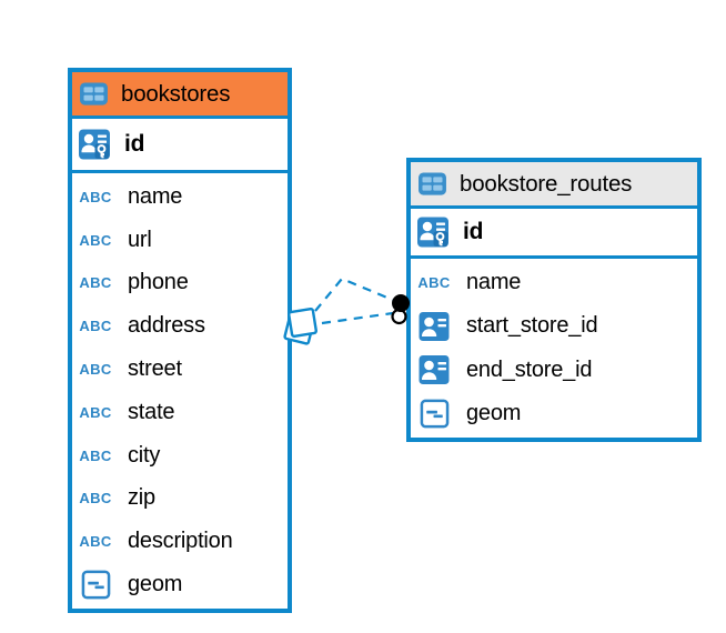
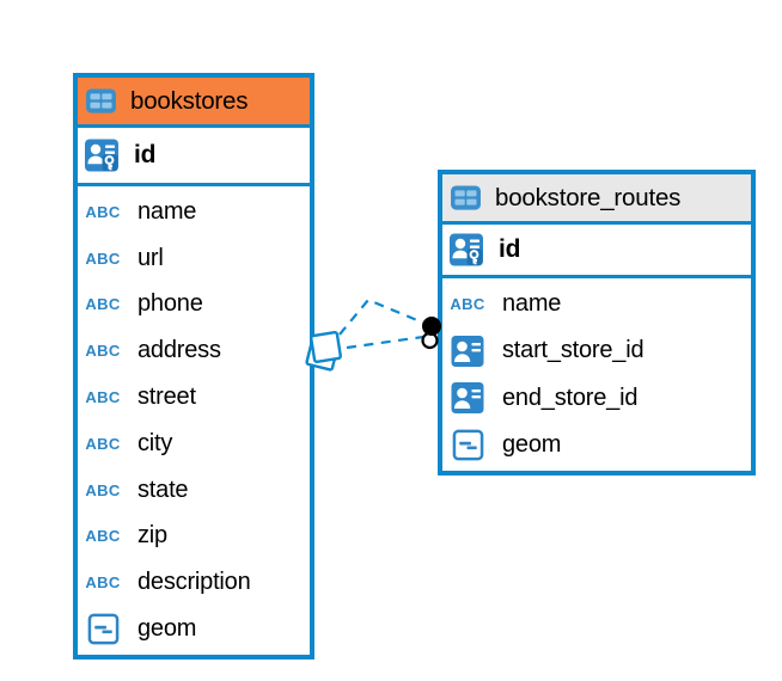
  bookstores
  id
  ABC
  name
  ABC
  url
  ABC
  phone
  ABC
  address
  ABC
  street
  ABC
- state
+ city
  ABC
- city
+ state
  ABC
  zip
  ABC
  description
  geom
  bookstore_routes
  id
  ABC
  name
  start_store_id
  end_store_id
  geom
